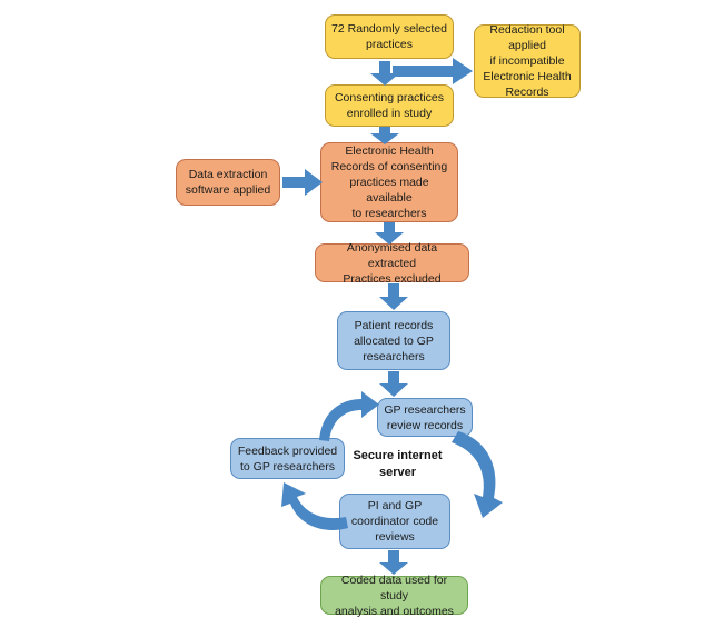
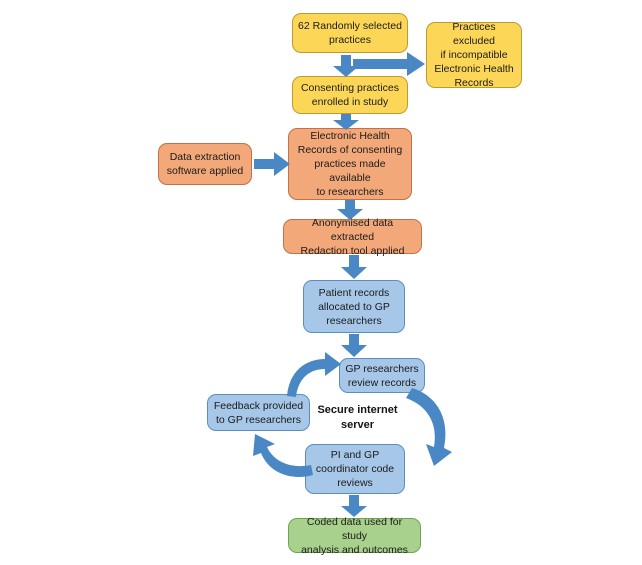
- 72 Randomly selected
+ 62 Randomly selected
  practices
- Redaction tool applied
+ Practices excluded
  if incompatible
  Electronic Health
  Records
  Consenting practices
  enrolled in study
  Data extraction
  software applied
  Electronic Health
  Records of consenting
  practices made available
  to researchers
  Anonymised data extracted
- Practices excluded
+ Redaction tool applied
  Patient records
  allocated to GP
  researchers
  GP researchers
  review records
  Feedback provided
  to GP researchers
  PI and GP
  coordinator code
  reviews
  Coded data used for study
  analysis and outcomes
  Secure internet server
